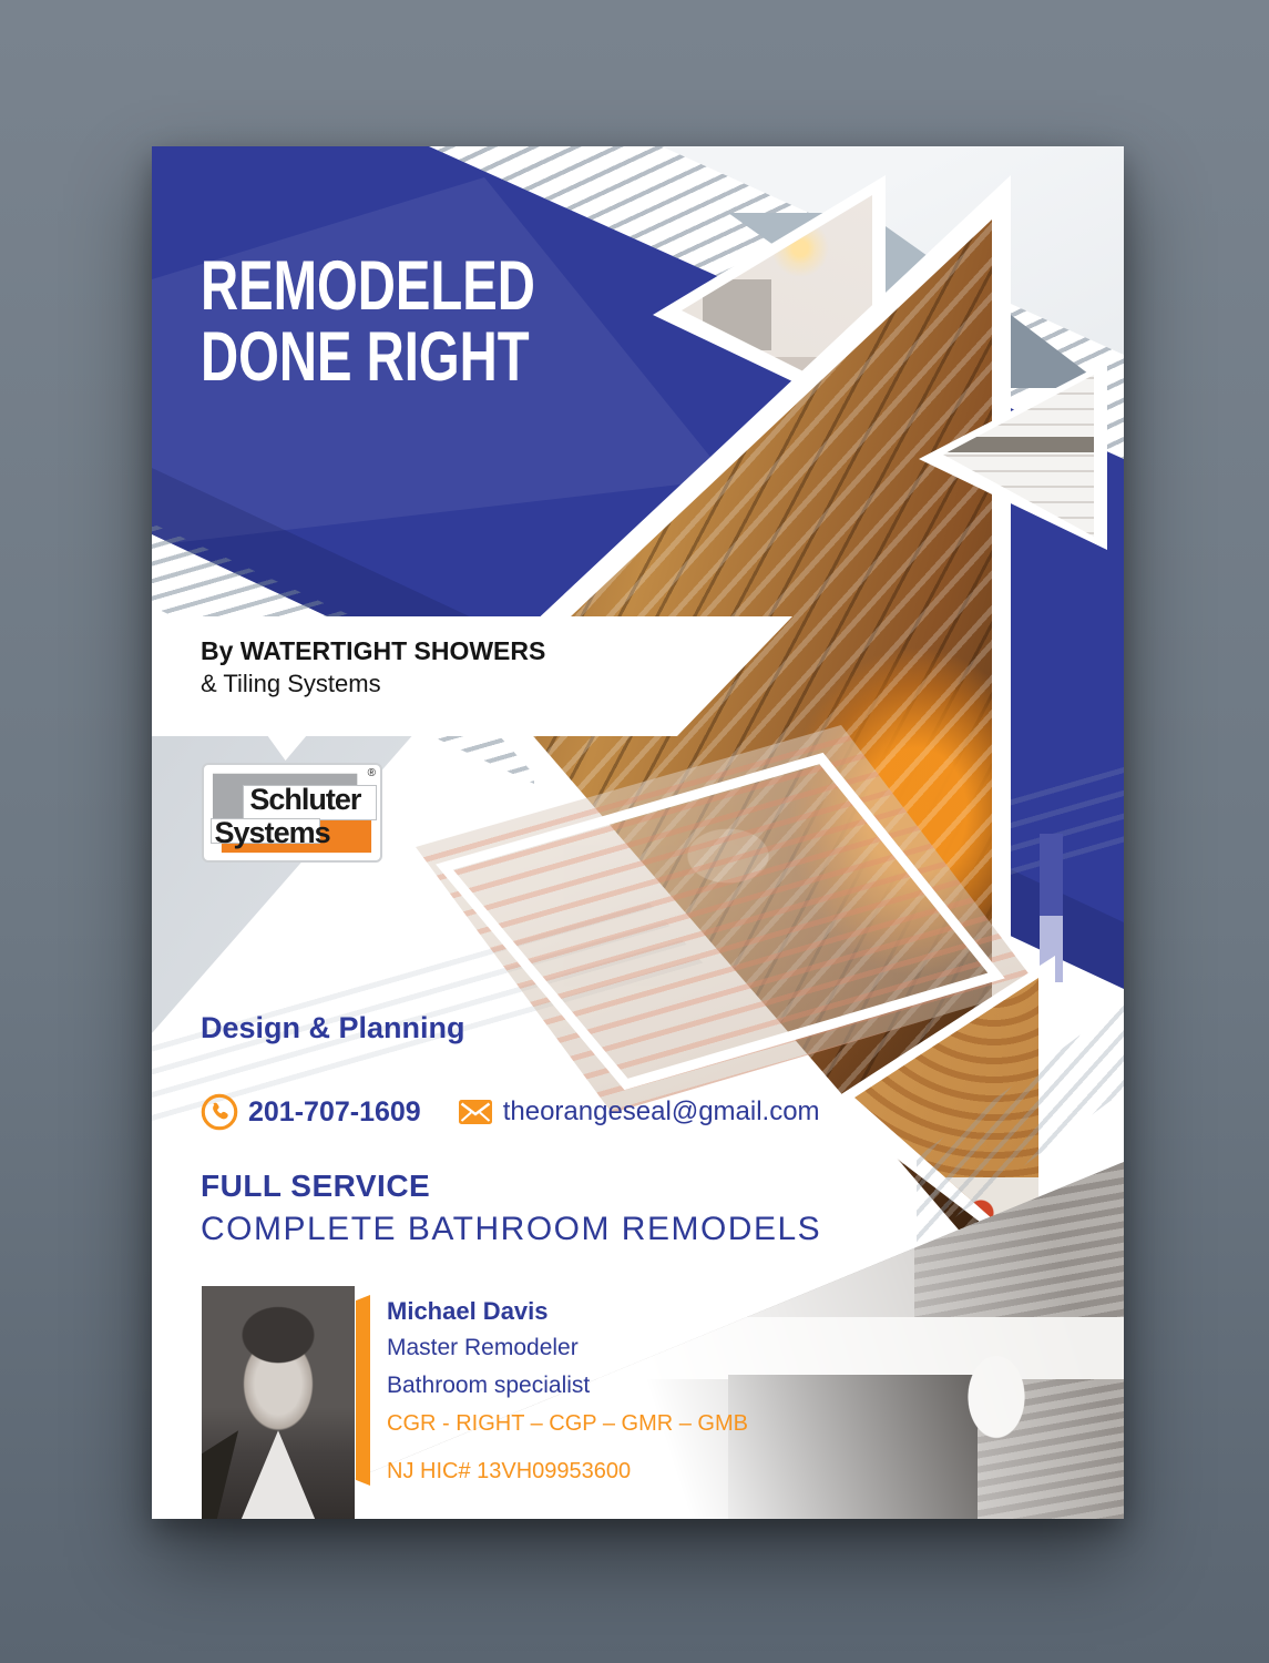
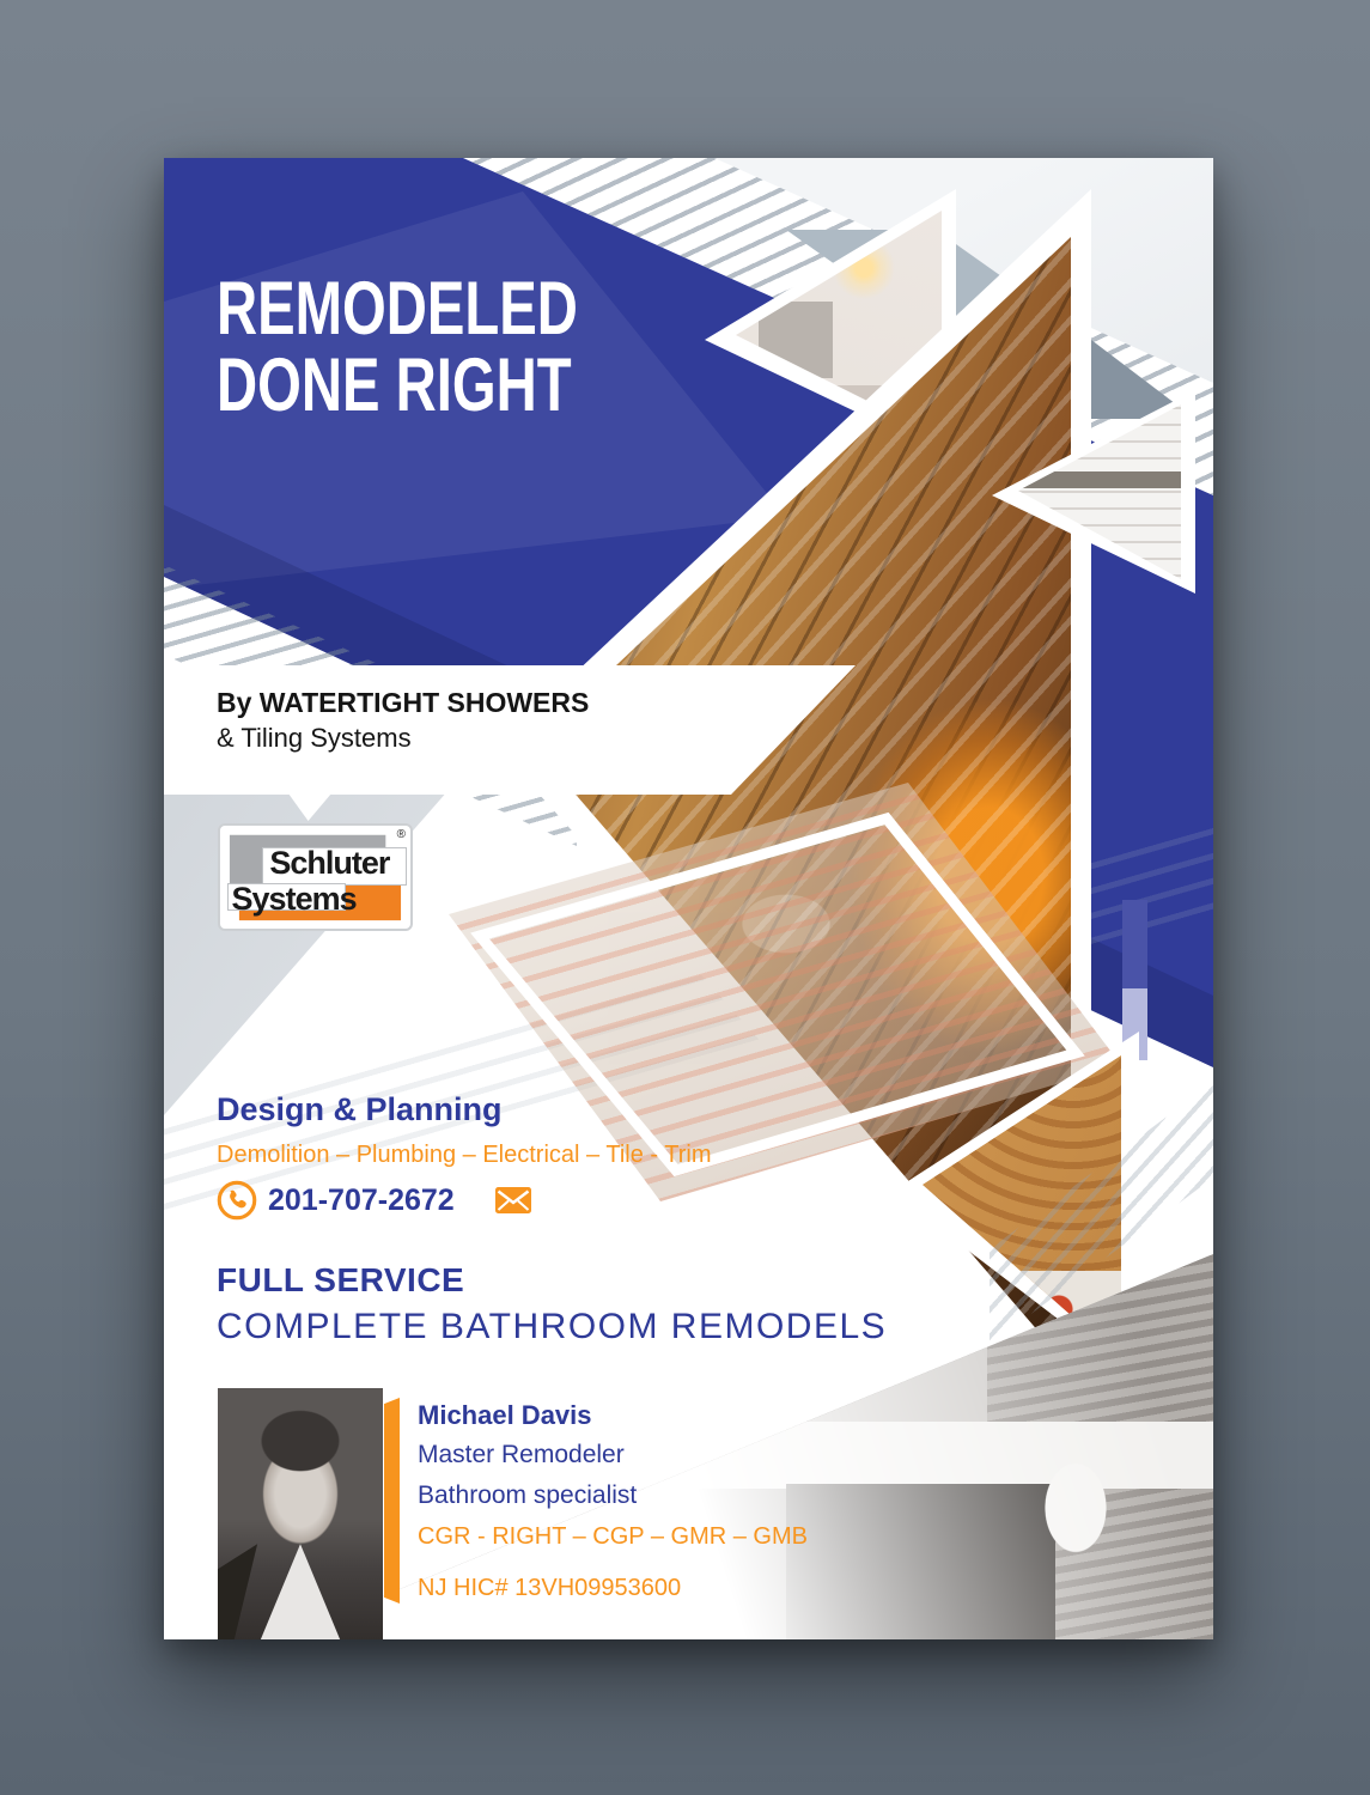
  By WATERTIGHT SHOWERS
  & Tiling Systems
  Schluter
  Systems
  ®
  REMODELED
  DONE RIGHT
  Design & Planning
+ Demolition – Plumbing – Electrical – Tile - Trim
- 201-707-1609
+ 201-707-2672
- theorangeseal@gmail.com
  FULL SERVICE
  COMPLETE BATHROOM REMODELS
  Michael Davis
  Master Remodeler
  Bathroom specialist
  CGR - RIGHT – CGP – GMR – GMB
  NJ HIC# 13VH09953600
